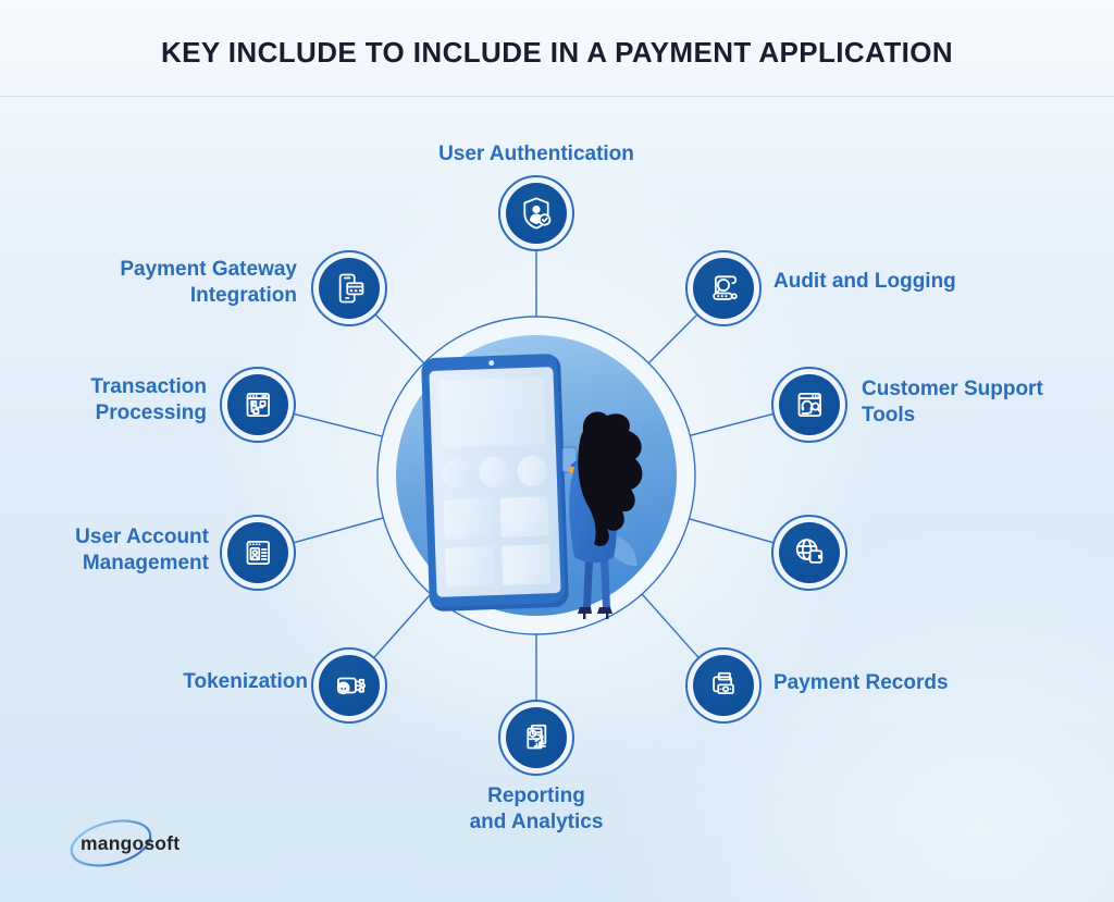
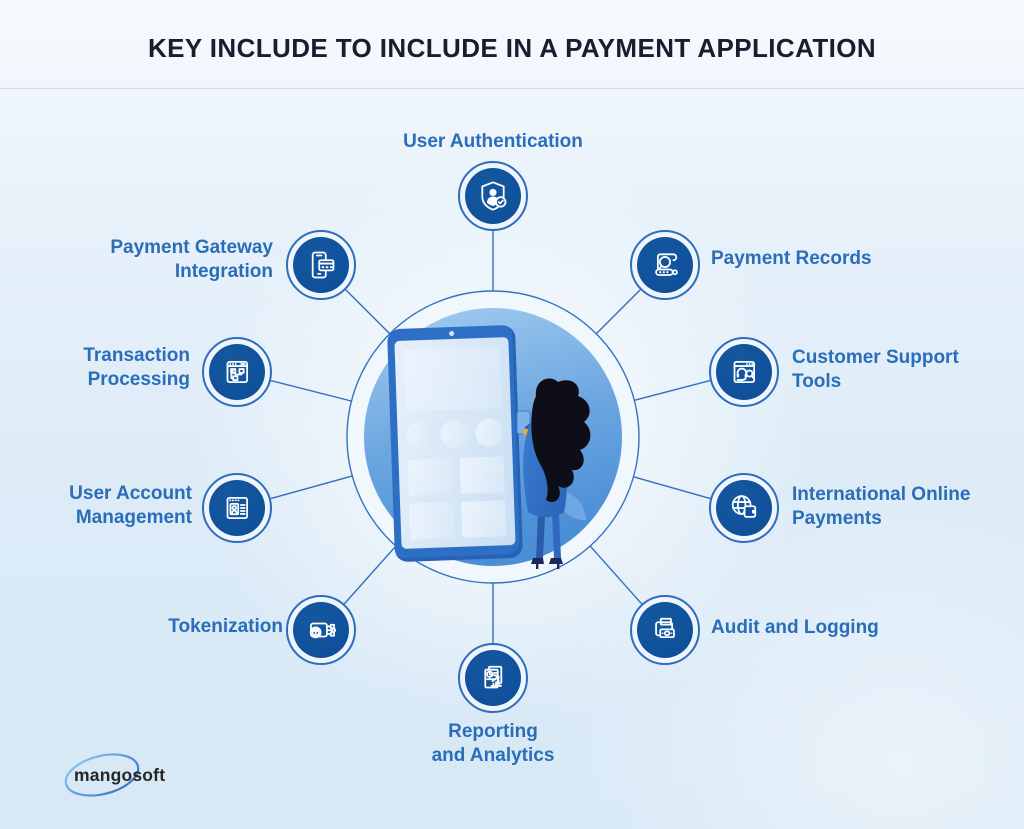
  KEY INCLUDE TO INCLUDE IN A PAYMENT APPLICATION
  User Authentication
  Payment Gateway
  Integration
- Audit and Logging
+ Payment Records
  Transaction
  Processing
  Customer Support
  Tools
  User Account
  Management
+ International Online
+ Payments
  Tokenization
- Payment Records
+ Audit and Logging
  Reporting
  and Analytics
  mangosoft
